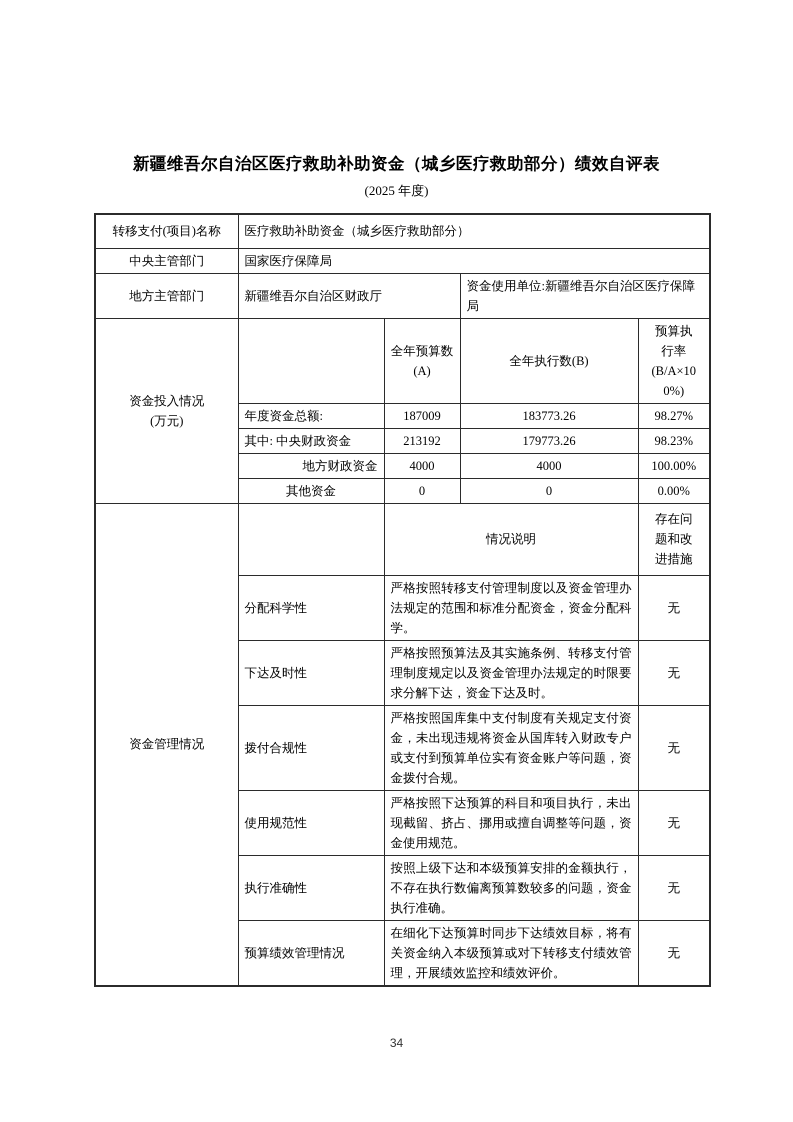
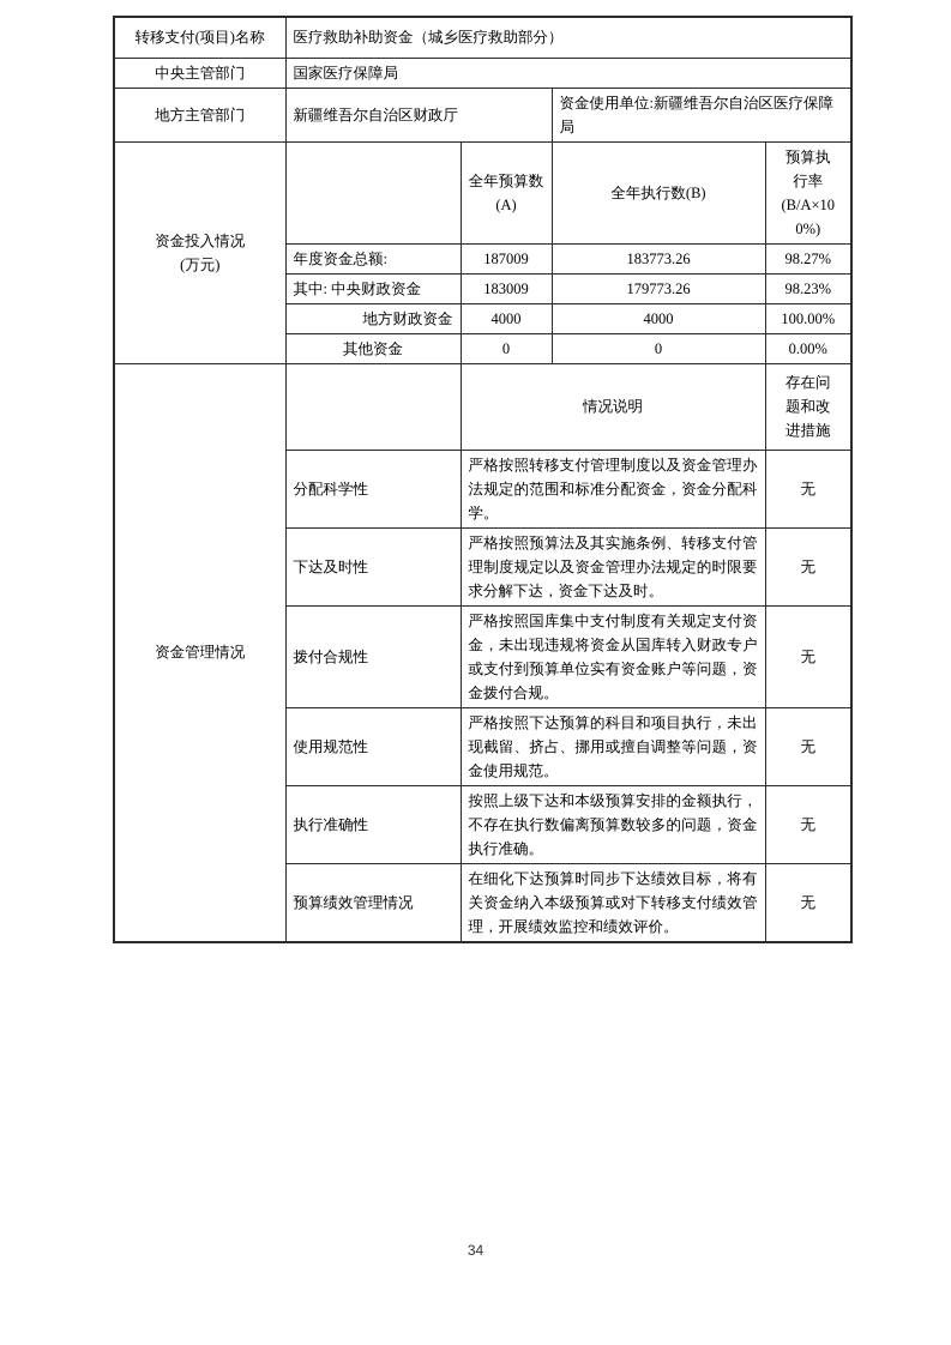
- 新疆维吾尔自治区医疗救助补助资金（城乡医疗救助部分）绩效自评表
- (2025 年度)
  转移支付(项目)名称	医疗救助补助资金（城乡医疗救助部分）
  中央主管部门	国家医疗保障局
  地方主管部门	新疆维吾尔自治区财政厅	资金使用单位:新疆维吾尔自治区医疗保障局
  资金投入情况 (万元)		全年预算数 (A)	全年执行数(B)	预算执 行率 (B/A×10 0%)
  年度资金总额:	187009	183773.26	98.27%
- 其中: 中央财政资金	213192	179773.26	98.23%
+ 其中: 中央财政资金	183009	179773.26	98.23%
  地方财政资金	4000	4000	100.00%
  其他资金	0	0	0.00%
  资金管理情况		情况说明	存在问 题和改 进措施
  分配科学性	严格按照转移支付管理制度以及资金管理办法规定的范围和标准分配资金，资金分配科学。	无
  下达及时性	严格按照预算法及其实施条例、转移支付管理制度规定以及资金管理办法规定的时限要求分解下达，资金下达及时。	无
  拨付合规性	严格按照国库集中支付制度有关规定支付资金，未出现违规将资金从国库转入财政专户或支付到预算单位实有资金账户等问题，资金拨付合规。	无
  使用规范性	严格按照下达预算的科目和项目执行，未出现截留、挤占、挪用或擅自调整等问题，资金使用规范。	无
  执行准确性	按照上级下达和本级预算安排的金额执行，不存在执行数偏离预算数较多的问题，资金执行准确。	无
  预算绩效管理情况	在细化下达预算时同步下达绩效目标，将有关资金纳入本级预算或对下转移支付绩效管理，开展绩效监控和绩效评价。	无
  34
